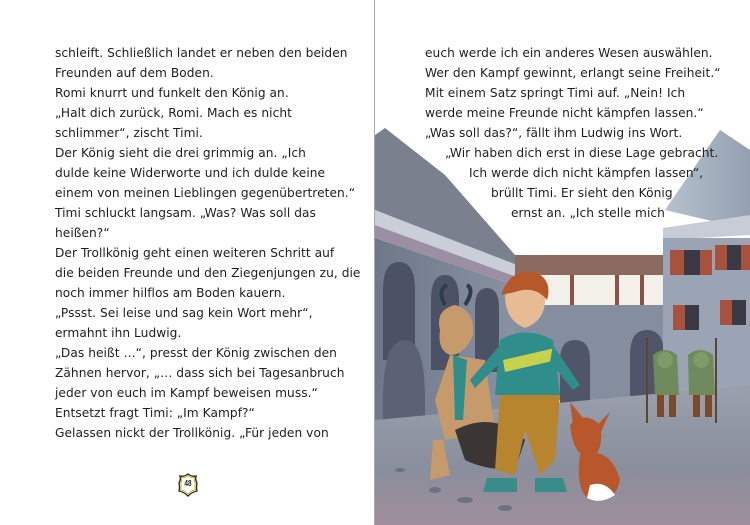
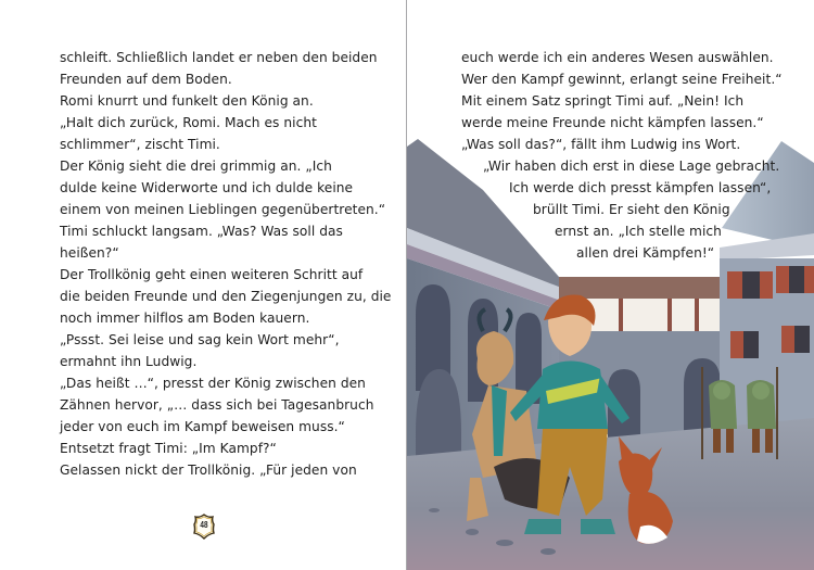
  schleift. Schließlich landet er neben den beiden
  Freunden auf dem Boden.
  Romi knurrt und funkelt den König an.
  „Halt dich zurück, Romi. Mach es nicht
  schlimmer“, zischt Timi.
  Der König sieht die drei grimmig an. „Ich
  dulde keine Widerworte und ich dulde keine
  einem von meinen Lieblingen gegenübertreten.“
  Timi schluckt langsam. „Was? Was soll das
  heißen?“
  Der Trollkönig geht einen weiteren Schritt auf
  die beiden Freunde und den Ziegenjungen zu, die
  noch immer hilflos am Boden kauern.
  „Pssst. Sei leise und sag kein Wort mehr“,
  ermahnt ihn Ludwig.
  „Das heißt …“, presst der König zwischen den
  Zähnen hervor, „… dass sich bei Tagesanbruch
  jeder von euch im Kampf beweisen muss.“
  Entsetzt fragt Timi: „Im Kampf?“
  Gelassen nickt der Trollkönig. „Für jeden von
  48
  euch werde ich ein anderes Wesen auswählen.
  Wer den Kampf gewinnt, erlangt seine Freiheit.“
  Mit einem Satz springt Timi auf. „Nein! Ich
  werde meine Freunde nicht kämpfen lassen.“
  „Was soll das?“, fällt ihm Ludwig ins Wort.
  „Wir haben dich erst in diese Lage gebracht.
- Ich werde dich nicht kämpfen lassen“,
+ Ich werde dich presst kämpfen lassen“,
  brüllt Timi. Er sieht den König
  ernst an. „Ich stelle mich
+ allen drei Kämpfen!“
